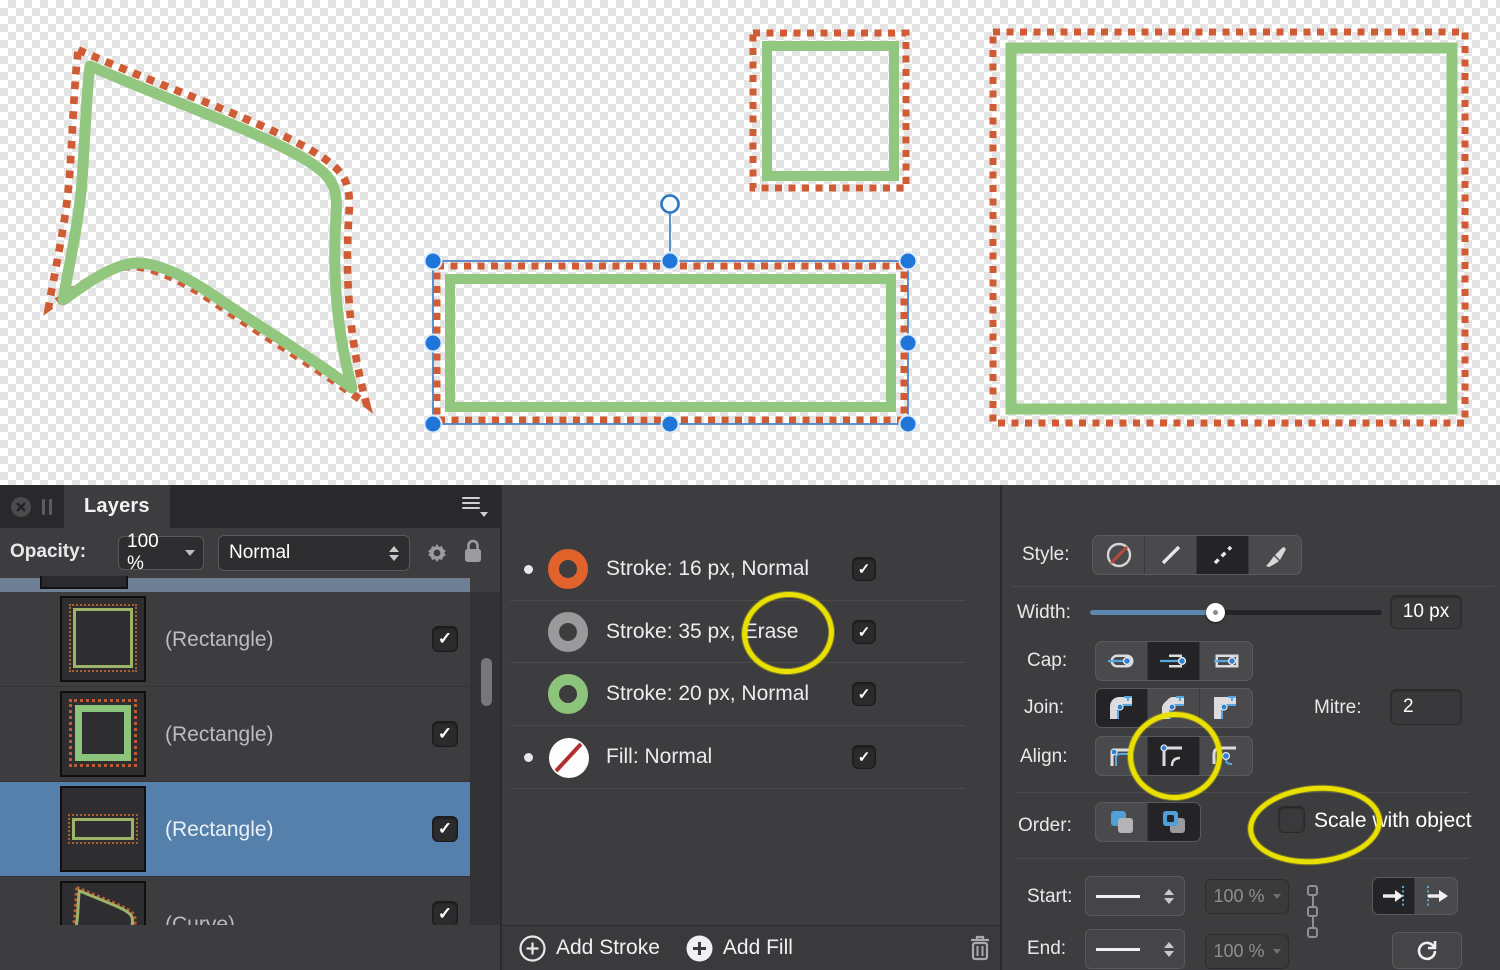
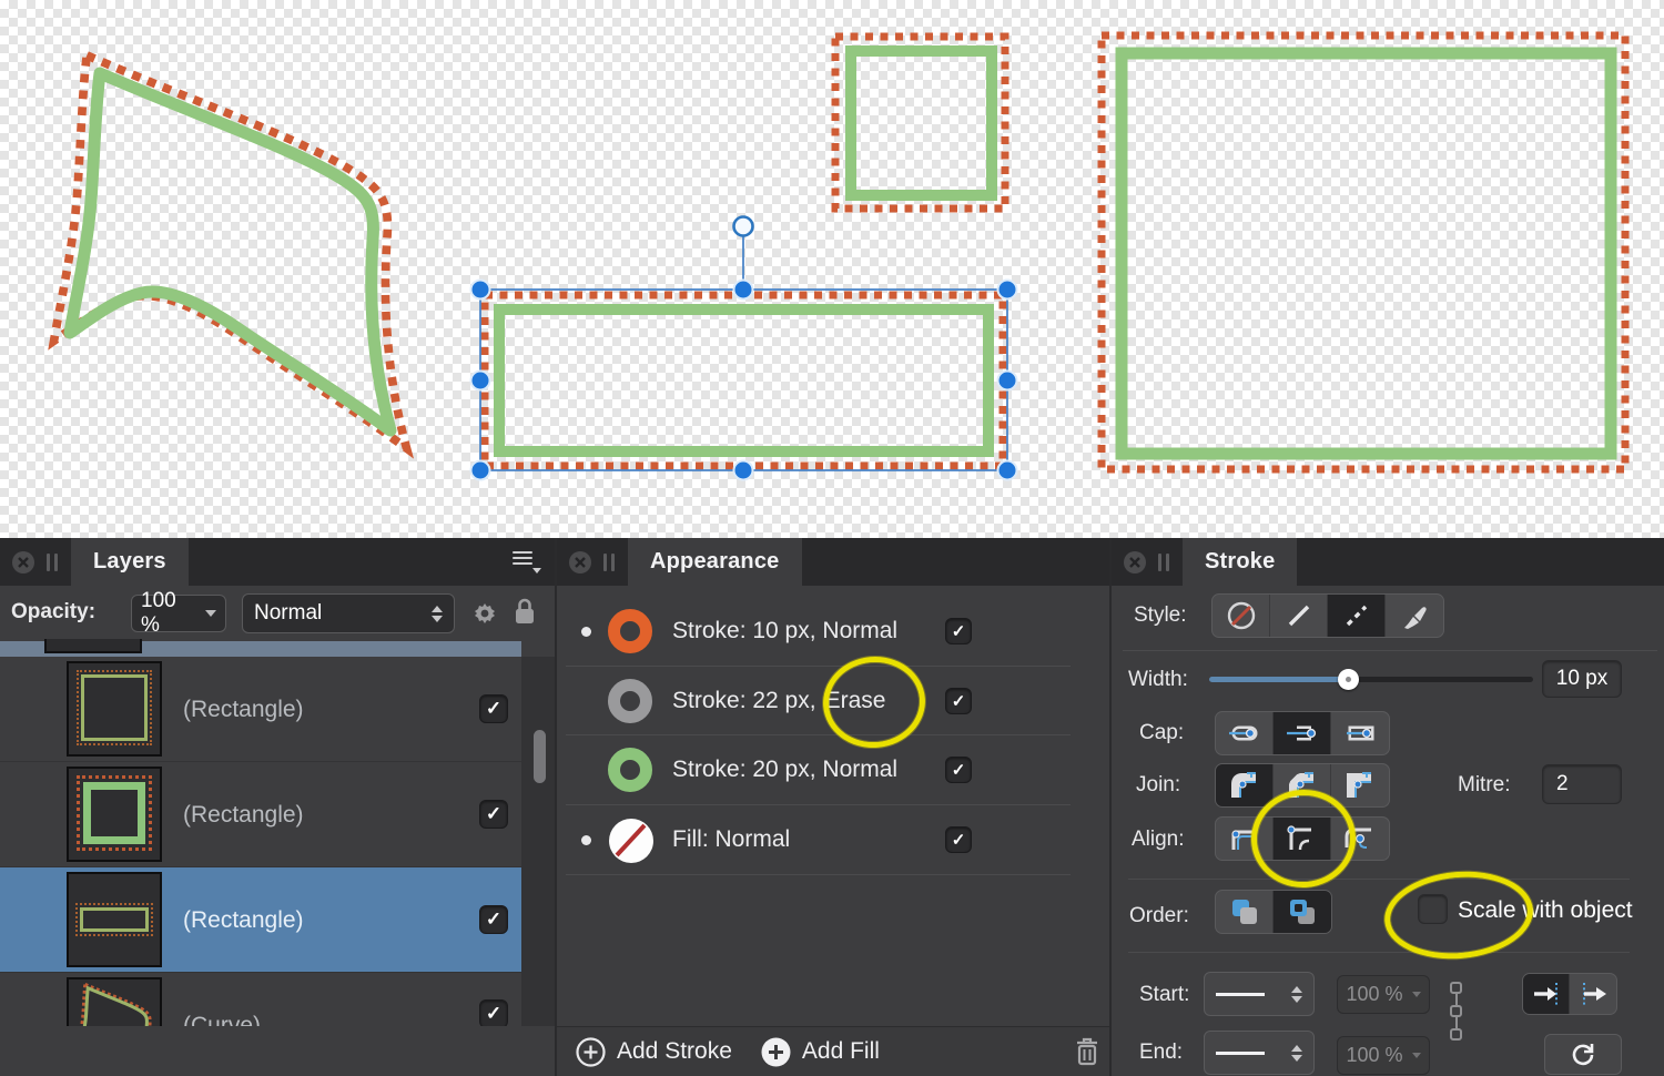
  Layers
  Opacity:
  100 %
  Normal
  (Rectangle)
  ✓
  (Rectangle)
  ✓
  (Rectangle)
  ✓
  (Curve)
  ✓
+ Appearance
- Stroke: 16 px, Normal
+ Stroke: 10 px, Normal
  ✓
- Stroke: 35 px,
+ Stroke: 22 px,
  Erase
  ✓
  Stroke: 20 px, Normal
  ✓
  Fill: Normal
  ✓
  Add Stroke
  Add Fill
+ Stroke
  Style:
  Width:
  10 px
  Cap:
  Join:
  Mitre:
  2
  Align:
  Order:
  Scale with object
  Start:
  100 %
  End:
  100 %
